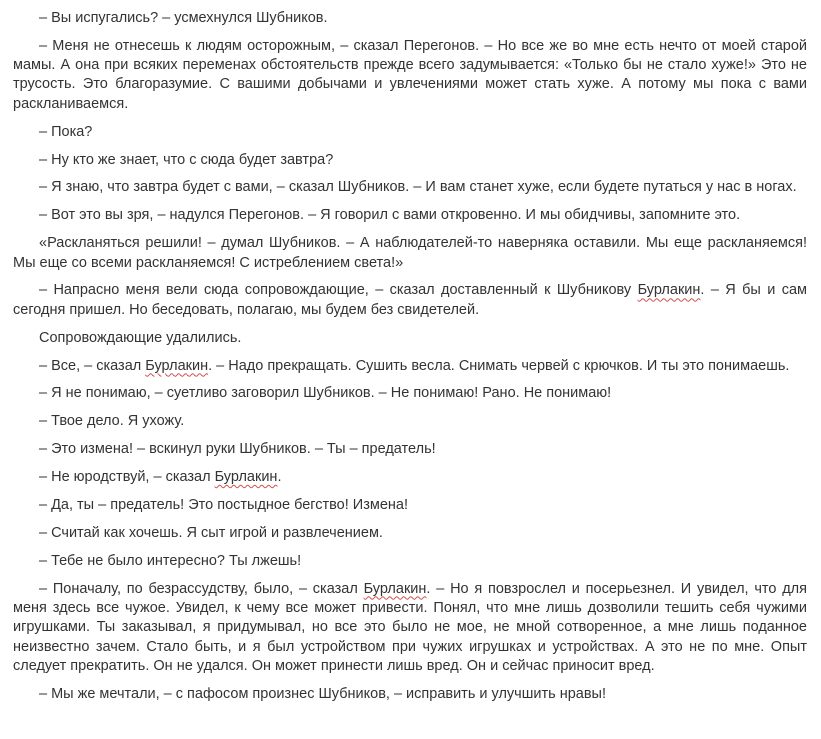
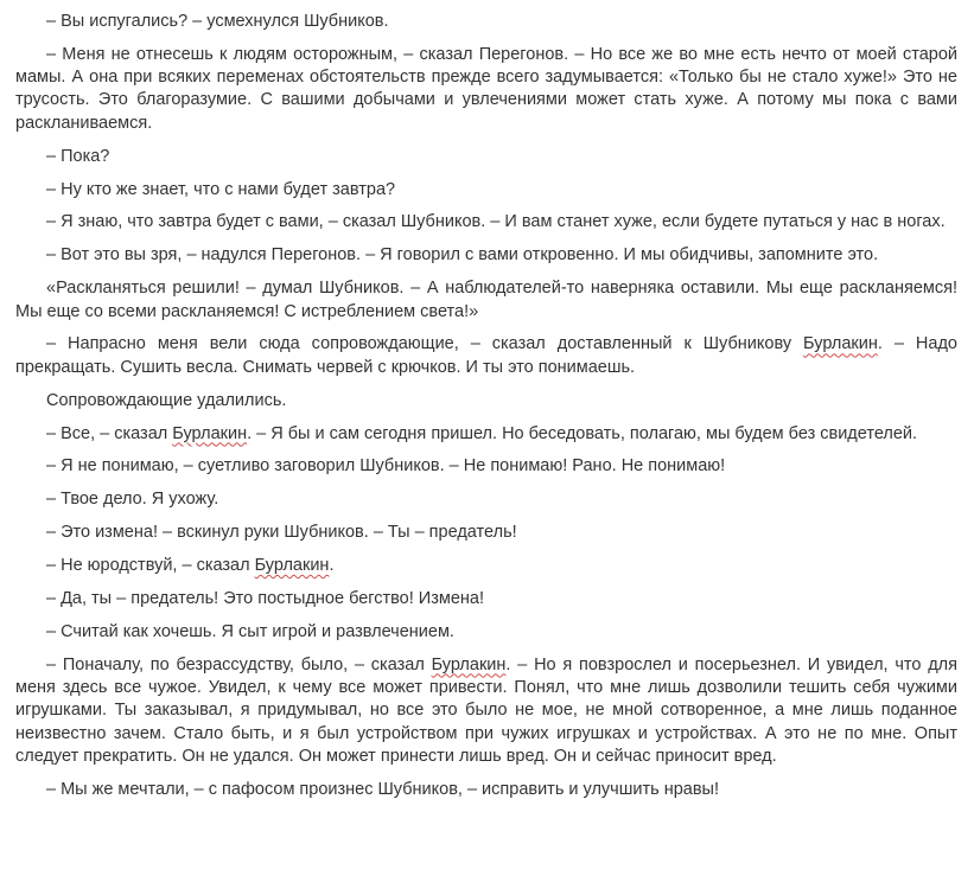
  – Вы испугались? – усмехнулся Шубников.
  – Меня не отнесешь к людям осторожным, – сказал Перегонов. – Но все же во мне есть нечто от моей старой мамы. А она при всяких переменах обстоятельств прежде всего задумывается: «Только бы не стало хуже!» Это не трусость. Это благоразумие. С вашими добычами и увлечениями может стать хуже. А потому мы пока с вами раскланиваемся.
  – Пока?
- – Ну кто же знает, что с сюда будет завтра?
+ – Ну кто же знает, что с нами будет завтра?
  – Я знаю, что завтра будет с вами, – сказал Шубников. – И вам станет хуже, если будете путаться у нас в ногах.
  – Вот это вы зря, – надулся Перегонов. – Я говорил с вами откровенно. И мы обидчивы, запомните это.
  «Раскланяться решили! – думал Шубников. – А наблюдателей-то наверняка оставили. Мы еще раскланяемся! Мы еще со всеми раскланяемся! С истреблением света!»
- – Напрасно меня вели сюда сопровождающие, – сказал доставленный к Шубникову Бурлакин. – Я бы и сам сегодня пришел. Но беседовать, полагаю, мы будем без свидетелей.
+ – Напрасно меня вели сюда сопровождающие, – сказал доставленный к Шубникову Бурлакин. – Надо прекращать. Сушить весла. Снимать червей с крючков. И ты это понимаешь.
  Сопровождающие удалились.
- – Все, – сказал Бурлакин. – Надо прекращать. Сушить весла. Снимать червей с крючков. И ты это понимаешь.
+ – Все, – сказал Бурлакин. – Я бы и сам сегодня пришел. Но беседовать, полагаю, мы будем без свидетелей.
  – Я не понимаю, – суетливо заговорил Шубников. – Не понимаю! Рано. Не понимаю!
  – Твое дело. Я ухожу.
  – Это измена! – вскинул руки Шубников. – Ты – предатель!
  – Не юродствуй, – сказал Бурлакин.
  – Да, ты – предатель! Это постыдное бегство! Измена!
  – Считай как хочешь. Я сыт игрой и развлечением.
- – Тебе не было интересно? Ты лжешь!
  – Поначалу, по безрассудству, было, – сказал Бурлакин. – Но я повзрослел и посерьезнел. И увидел, что для меня здесь все чужое. Увидел, к чему все может привести. Понял, что мне лишь дозволили тешить себя чужими игрушками. Ты заказывал, я придумывал, но все это было не мое, не мной сотворенное, а мне лишь поданное неизвестно зачем. Стало быть, и я был устройством при чужих игрушках и устройствах. А это не по мне. Опыт следует прекратить. Он не удался. Он может принести лишь вред. Он и сейчас приносит вред.
  – Мы же мечтали, – с пафосом произнес Шубников, – исправить и улучшить нравы!
